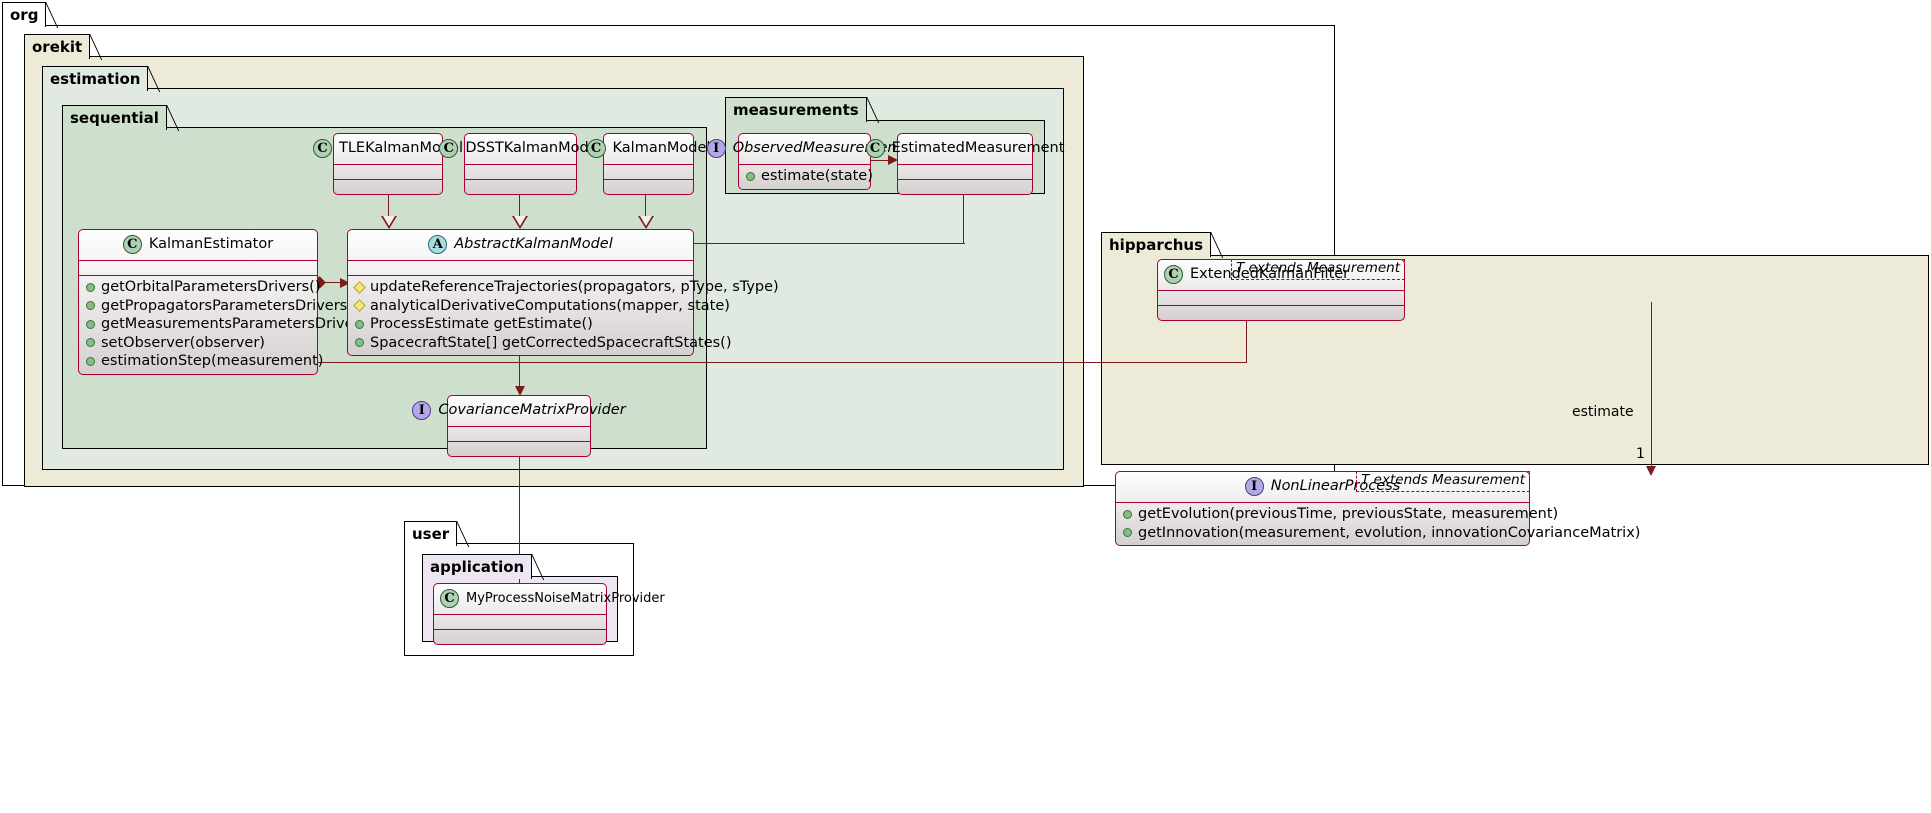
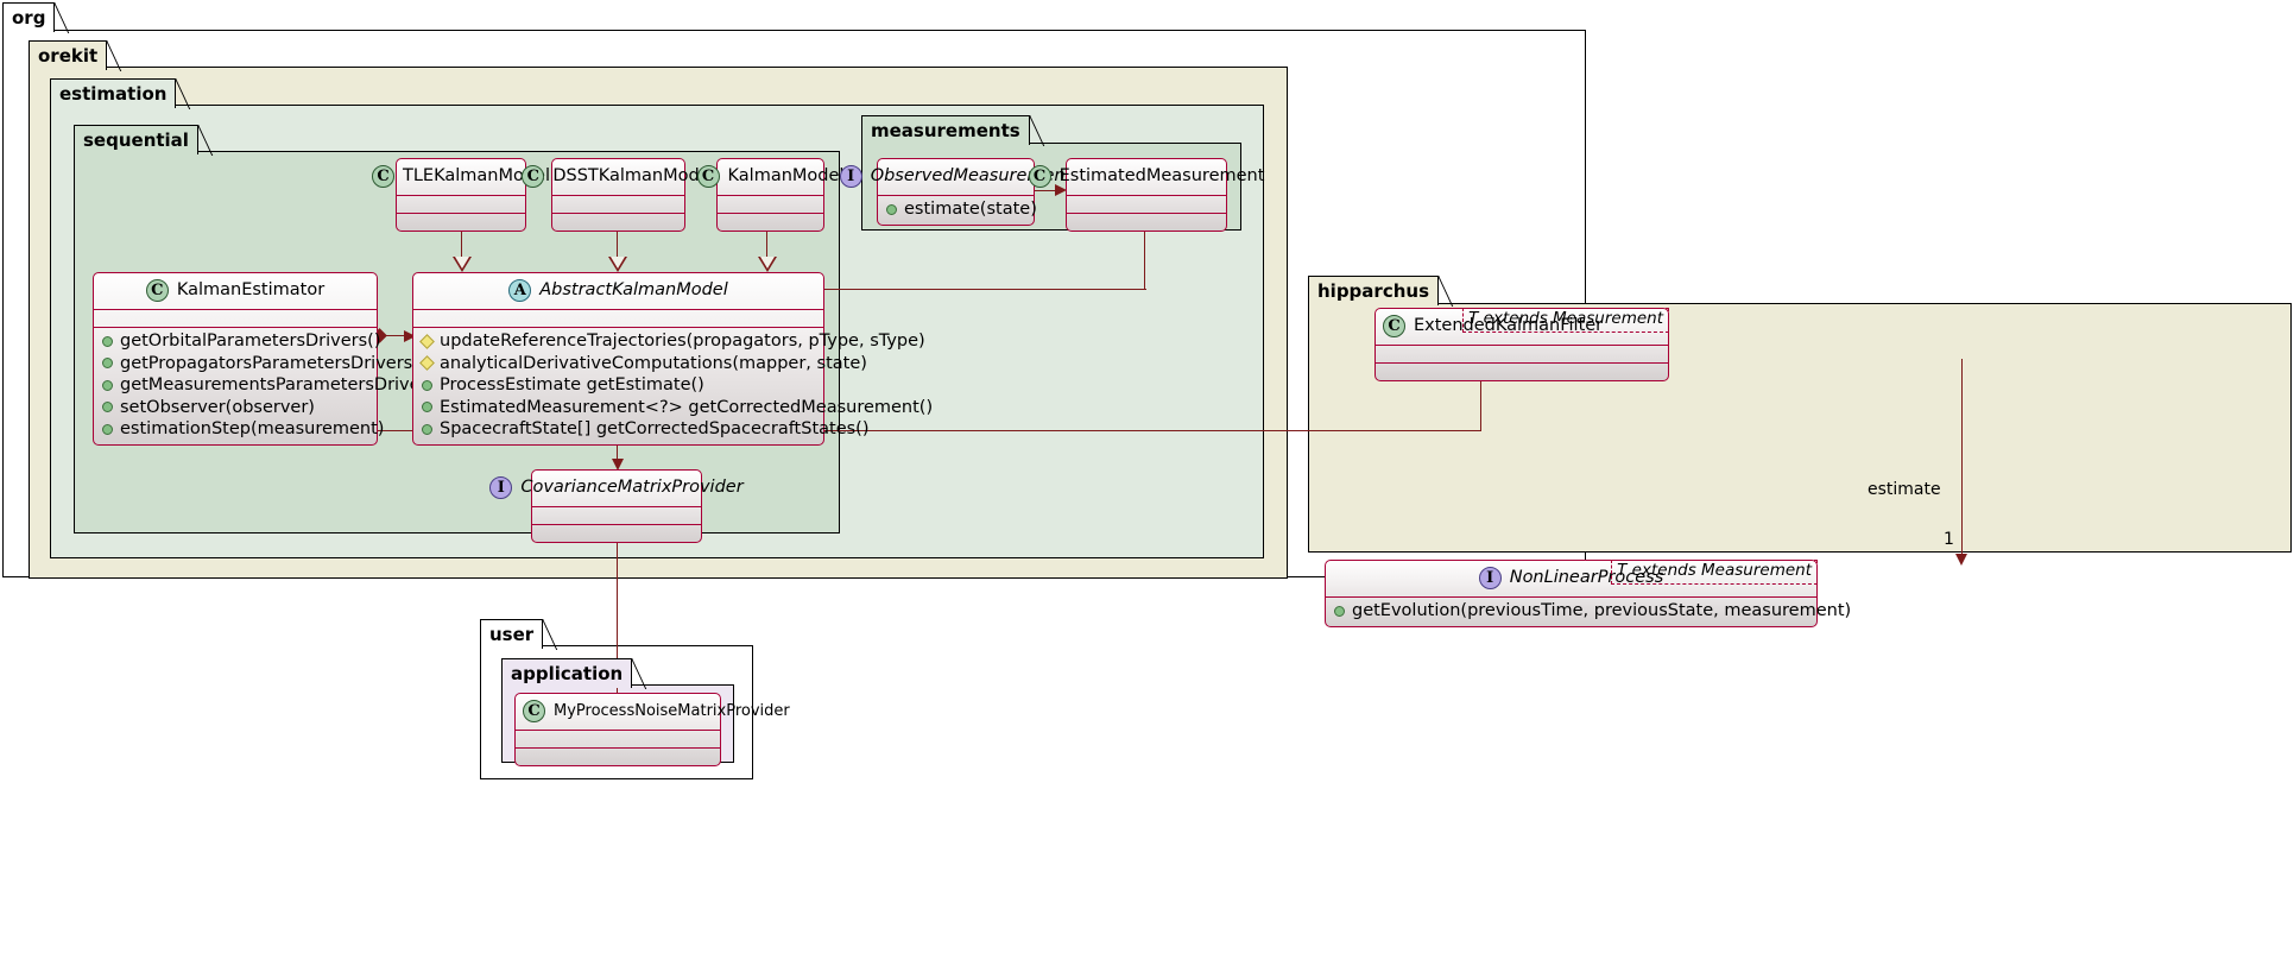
  org
  orekit
  estimation
  sequential
  measurements
  hipparchus
  user
  application
  estimate
  1
  C
  TLEKalmanMol
  C
  DSSTKalmanMod
  C
  KalmanMode
  C
  KalmanEstimator
  getOrbitalParametersDrivers()
  getPropagatorsParametersDrivers
  getMeasurementsParametersDriv
  setObserver(observer)
  estimationStep(measurement)
  A
  AbstractKalmanModel
  updateReferenceTrajectories(propagators, pType, sType)
  analyticalDerivativeComputations(mapper, state)
  ProcessEstimate getEstimate()
+ EstimatedMeasurement<?> getCorrectedMeasurement()
  SpacecraftState[] getCorrectedSpacecraftStates()
  I
  ObservedMeasuren
  estimate(state)
  C
  EstimatedMeasurement
  I
  CovarianceMatrixProvider
  T extends Measurement
  C
  ExtendedKalmanFilter
  T extends Measurement
  I
  NonLinearProcess
  getEvolution(previousTime, previousState, measurement)
- getInnovation(measurement, evolution, innovationCovarianceMatrix)
  C
  MyProcessNoiseMatrixProvider
